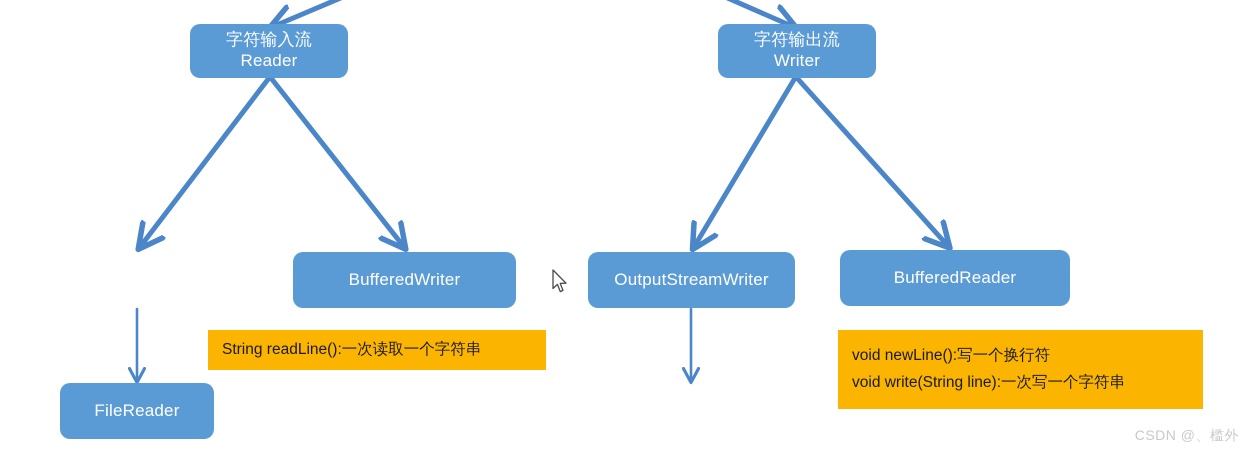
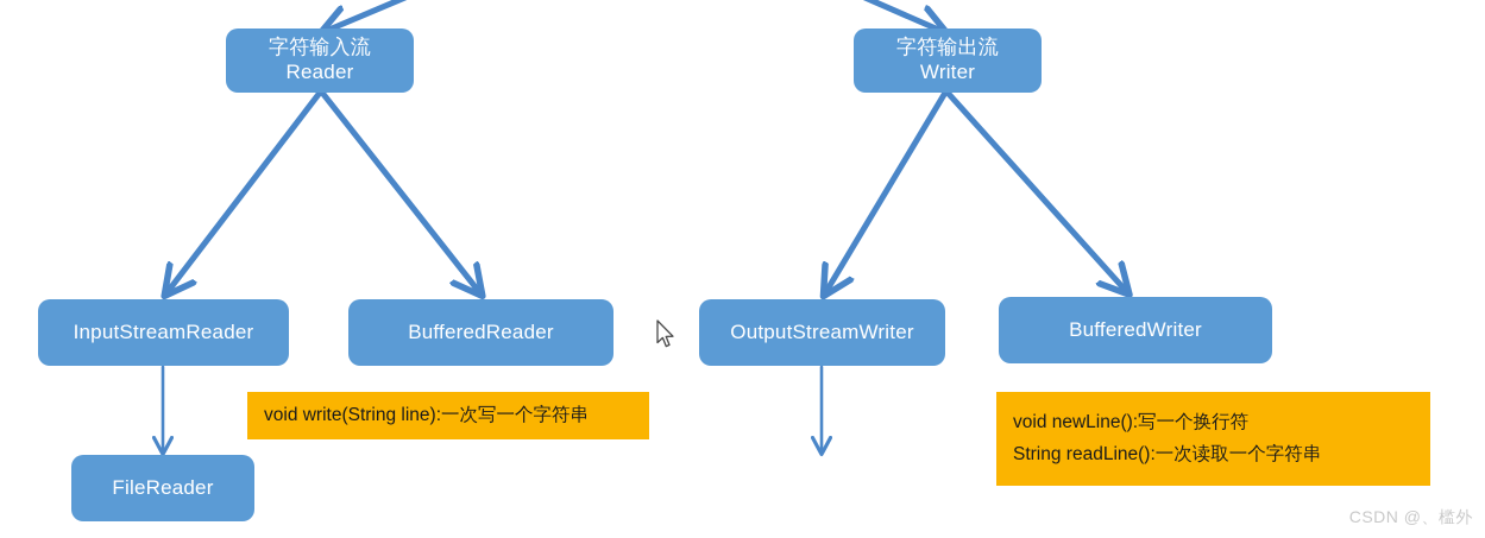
  字符输入流
  Reader
  字符输出流
  Writer
+ InputStreamReader
- BufferedWriter
+ BufferedReader
  OutputStreamWriter
- BufferedReader
+ BufferedWriter
  FileReader
- String readLine():一次读取一个字符串
+ void write(String line):一次写一个字符串
  void newLine():写一个换行符
- void write(String line):一次写一个字符串
+ String readLine():一次读取一个字符串
  CSDN @、槛外
